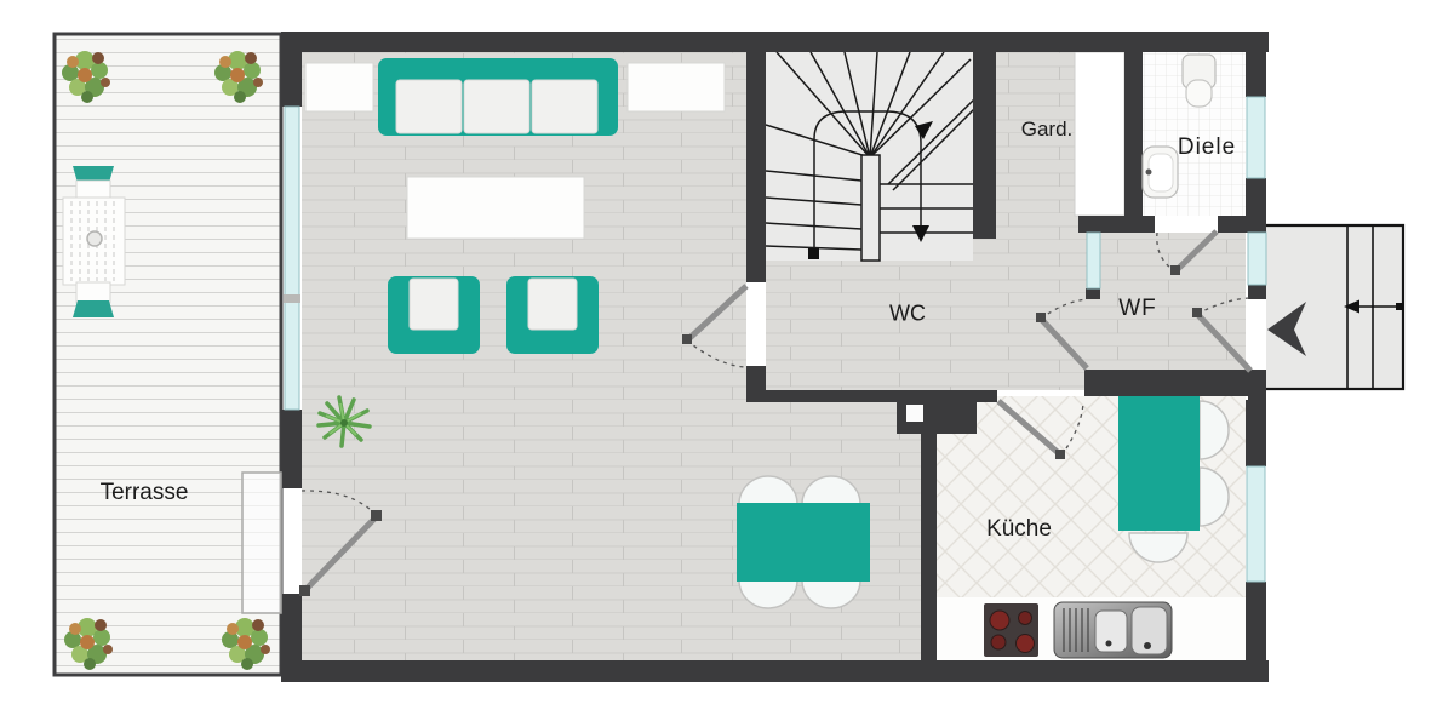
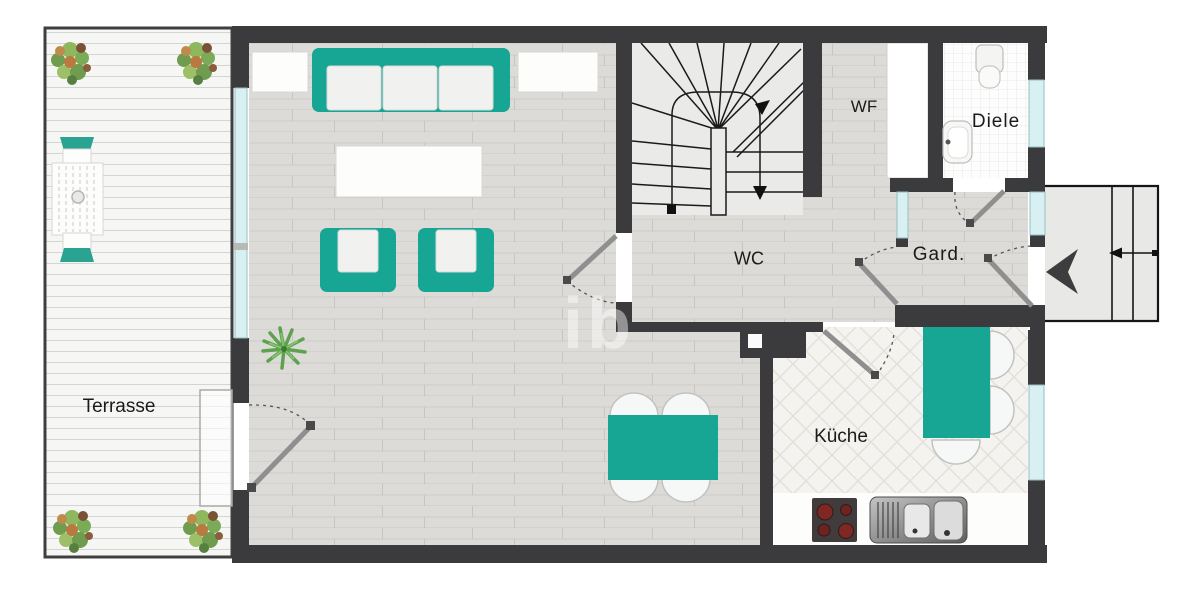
  Terrasse
  WC
- Gard.
+ WF
  Diele
- WF
+ Gard.
  Küche
+ ib
